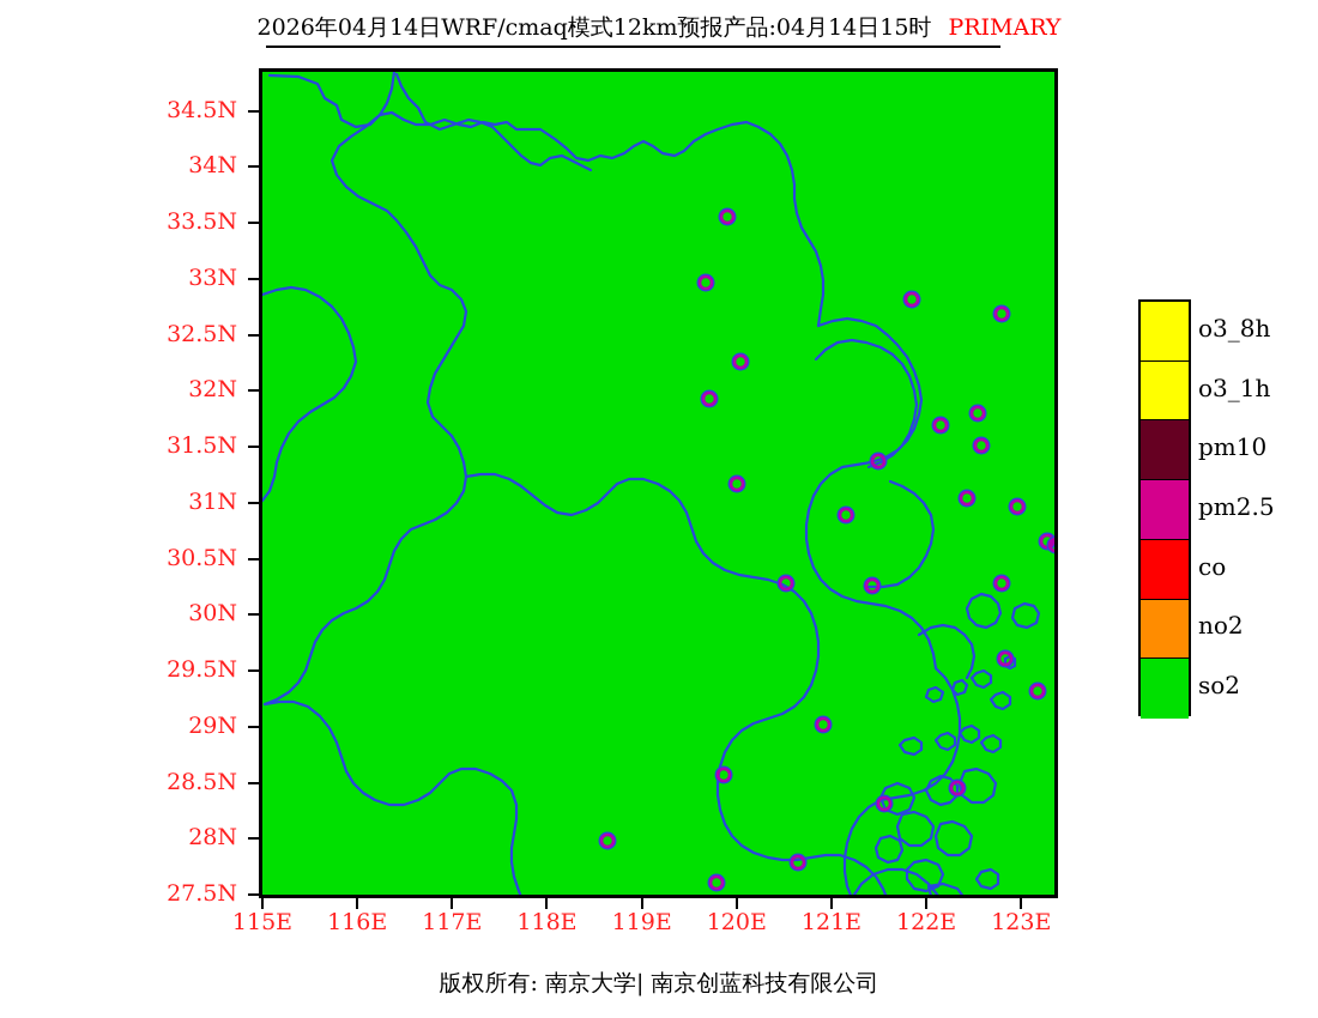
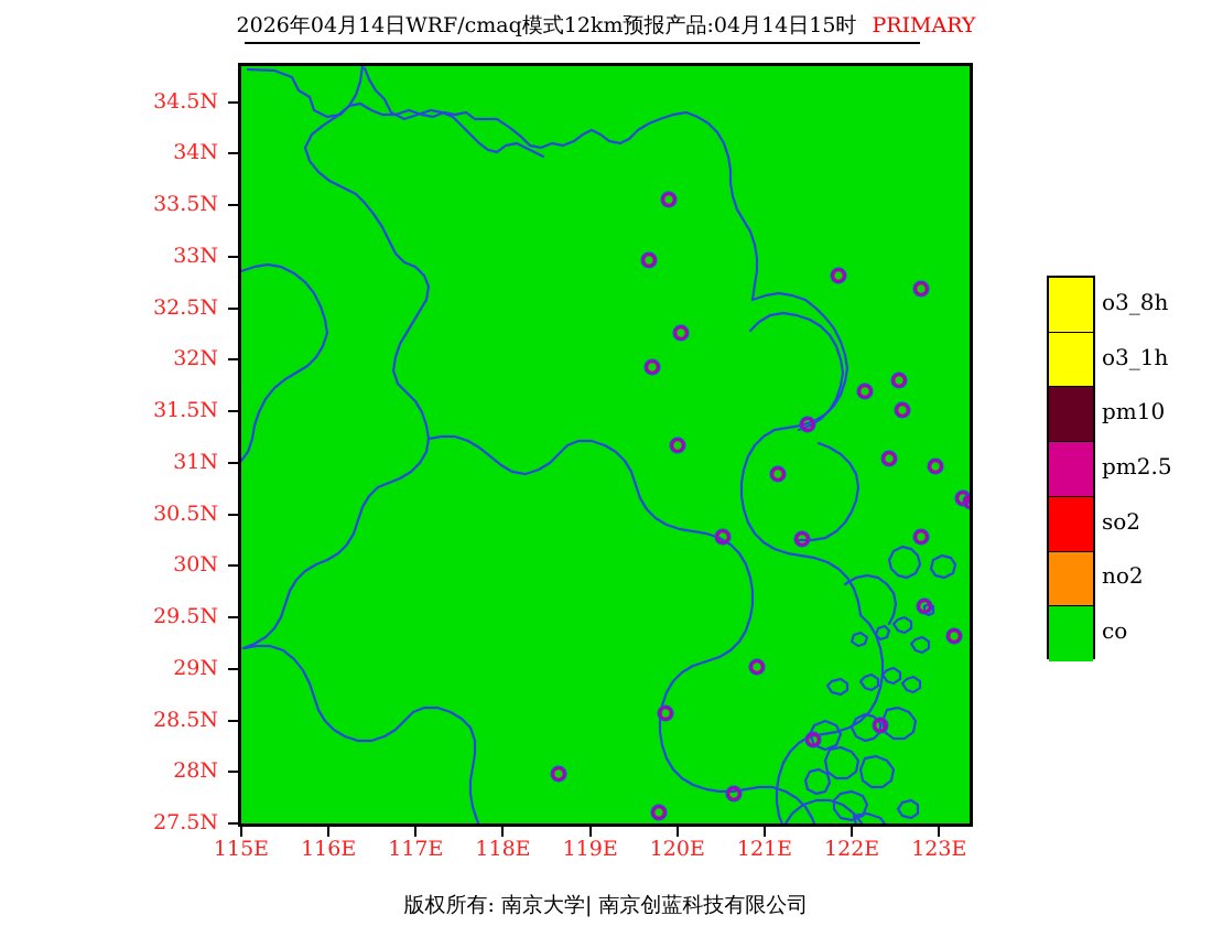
  2026年04月14日WRF/cmaq模式12km预报产品:04月14日15时 PRIMARY
  34.5N
  34N
  33.5N
  33N
  32.5N
  32N
  31.5N
  31N
  30.5N
  30N
  29.5N
  29N
  28.5N
  28N
  27.5N
  115E
  116E
  117E
  118E
  119E
  120E
  121E
  122E
  123E
  o3_8h
  o3_1h
  pm10
  pm2.5
- co
+ so2
  no2
- so2
+ co
  版权所有: 南京大学| 南京创蓝科技有限公司
